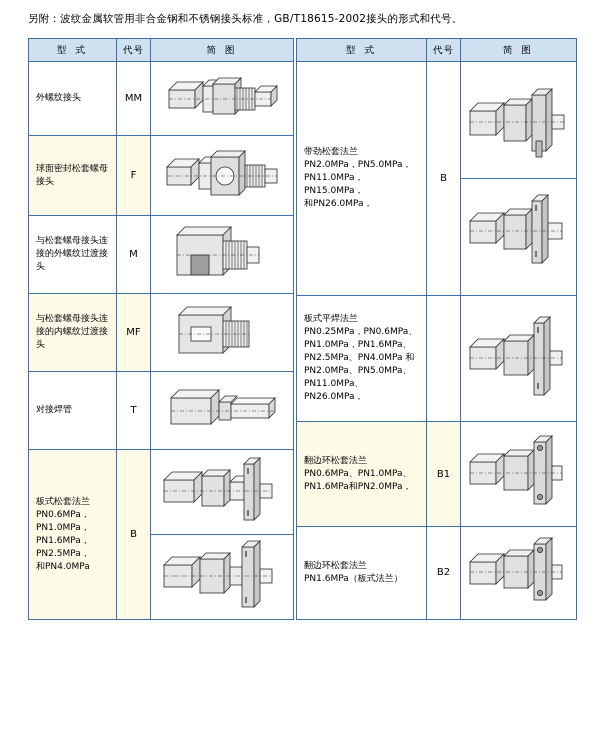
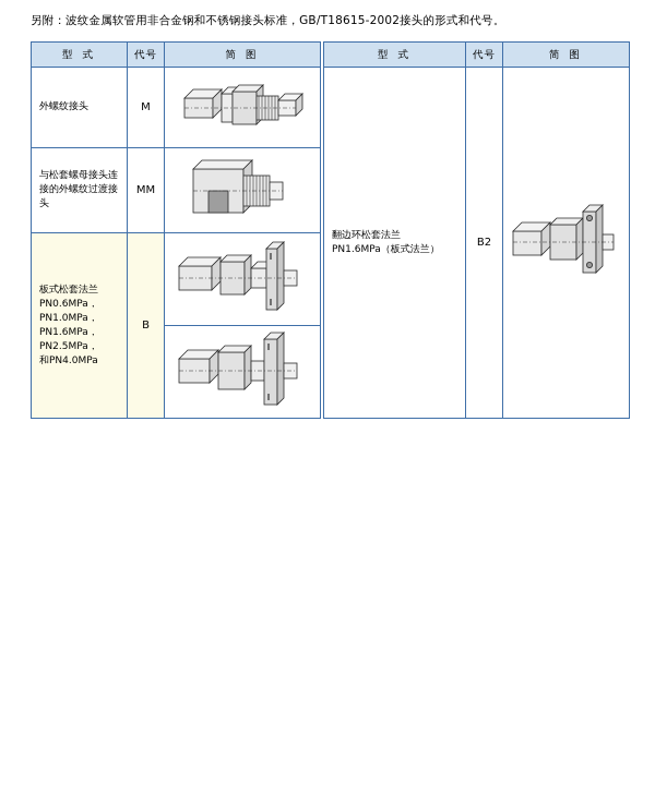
  另附：波纹金属软管用非合金钢和不锈钢接头标准，GB/T18615-2002接头的形式和代号。
  型 式	代号	简 图
- 外螺纹接头	MM
+ 外螺纹接头	M
- 球面密封松套螺母接头	F
- 与松套螺母接头连接的外螺纹过渡接头	M
+ 与松套螺母接头连接的外螺纹过渡接头	MM
- 与松套螺母接头连接的内螺纹过渡接头	MF
- 对接焊管	T
  板式松套法兰 PN0.6MPa，PN1.0MPa， PN1.6MPa，PN2.5MPa， 和PN4.0MPa	B
  型 式	代号	简 图
- 带劲松套法兰 PN2.0MPa，PN5.0MPa， PN11.0MPa，PN15.0MPa， 和PN26.0MPa，	B
- 板式平焊法兰 PN0.25MPa，PN0.6MPa、 PN1.0MPa，PN1.6MPa、 PN2.5MPa、PN4.0MPa 和 PN2.0MPa、PN5.0MPa、 PN11.0MPa、PN26.0MPa，
- 翻边环松套法兰 PN0.6MPa、PN1.0MPa、 PN1.6MPa和PN2.0MPa，	B1
  翻边环松套法兰 PN1.6MPa（板式法兰）	B2
